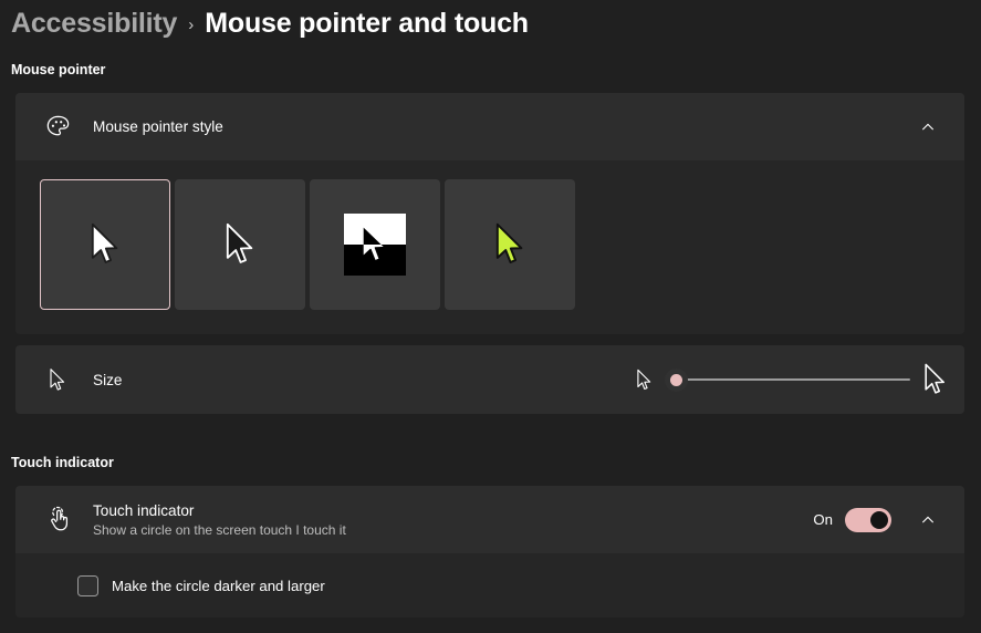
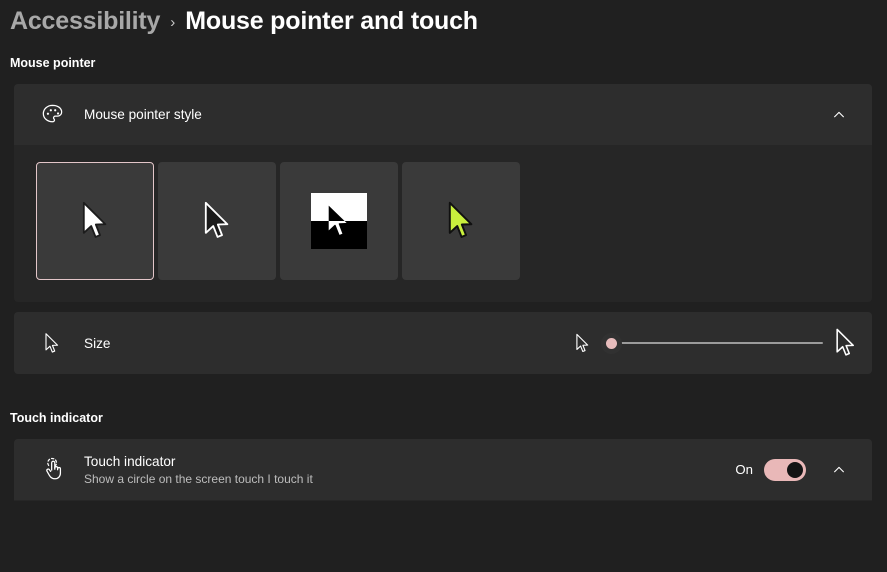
  Accessibility
  ›
  Mouse pointer and touch
  Mouse pointer
  Mouse pointer style
  Size
  Touch indicator
  Touch indicator
  Show a circle on the screen touch I touch it
  On
- Make the circle darker and larger
